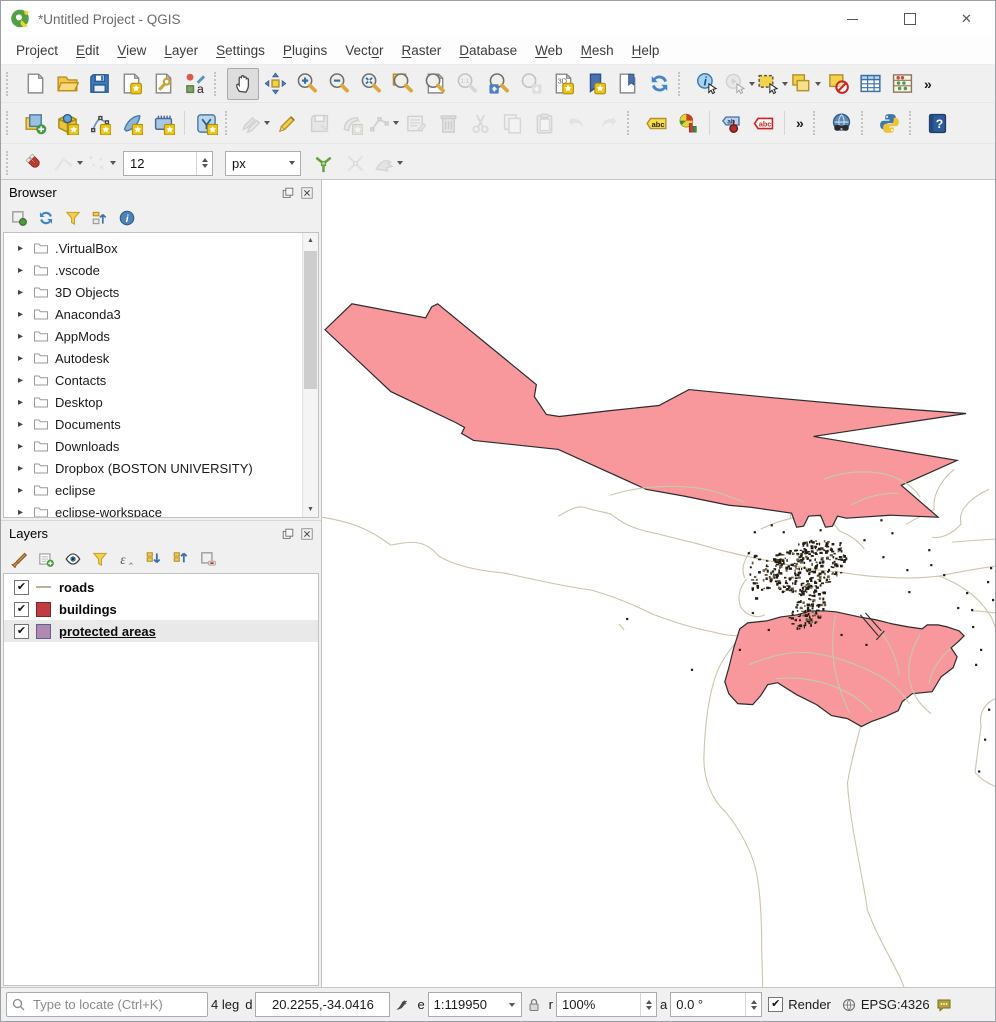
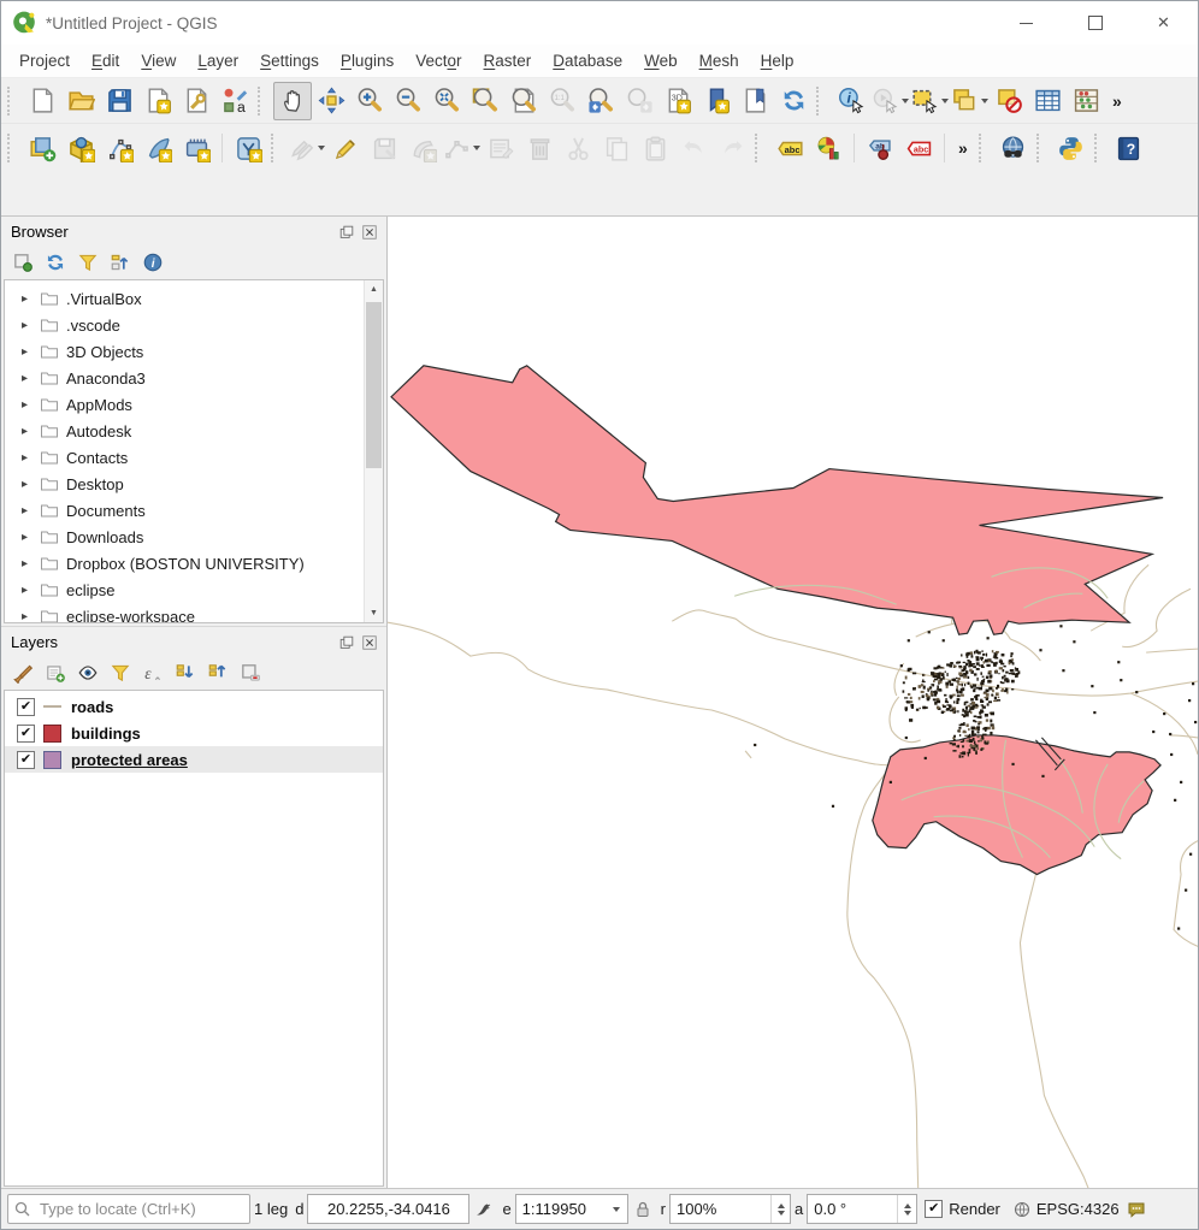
  *Untitled Project - QGIS
  ✕
  Project
  Edit
  View
  Layer
  Settings
  Plugins
  Vector
  Raster
  Database
  Web
  Mesh
  Help
  a
  3D
  i
  »
  abc
  »
  ?
- 12
- px
  Browser
  i
  ▸
  .VirtualBox
  ▸
  .vscode
  ▸
  3D Objects
  ▸
  Anaconda3
  ▸
  AppMods
  ▸
  Autodesk
  ▸
  Contacts
  ▸
  Desktop
  ▸
  Documents
  ▸
  Downloads
  ▸
  Dropbox (BOSTON UNIVERSITY)
  ▸
  eclipse
  ▸
  eclipse-workspace
  Layers
  ε
  ✔
  roads
  ✔
  buildings
  ✔
  protected areas
  Type to locate (Ctrl+K)
- 4 leg
+ 1 leg
  d
  20.2255,-34.0416
  e
  1:119950
  r
  100%
  a
  0.0 °
  ✔
  Render
  EPSG:4326
